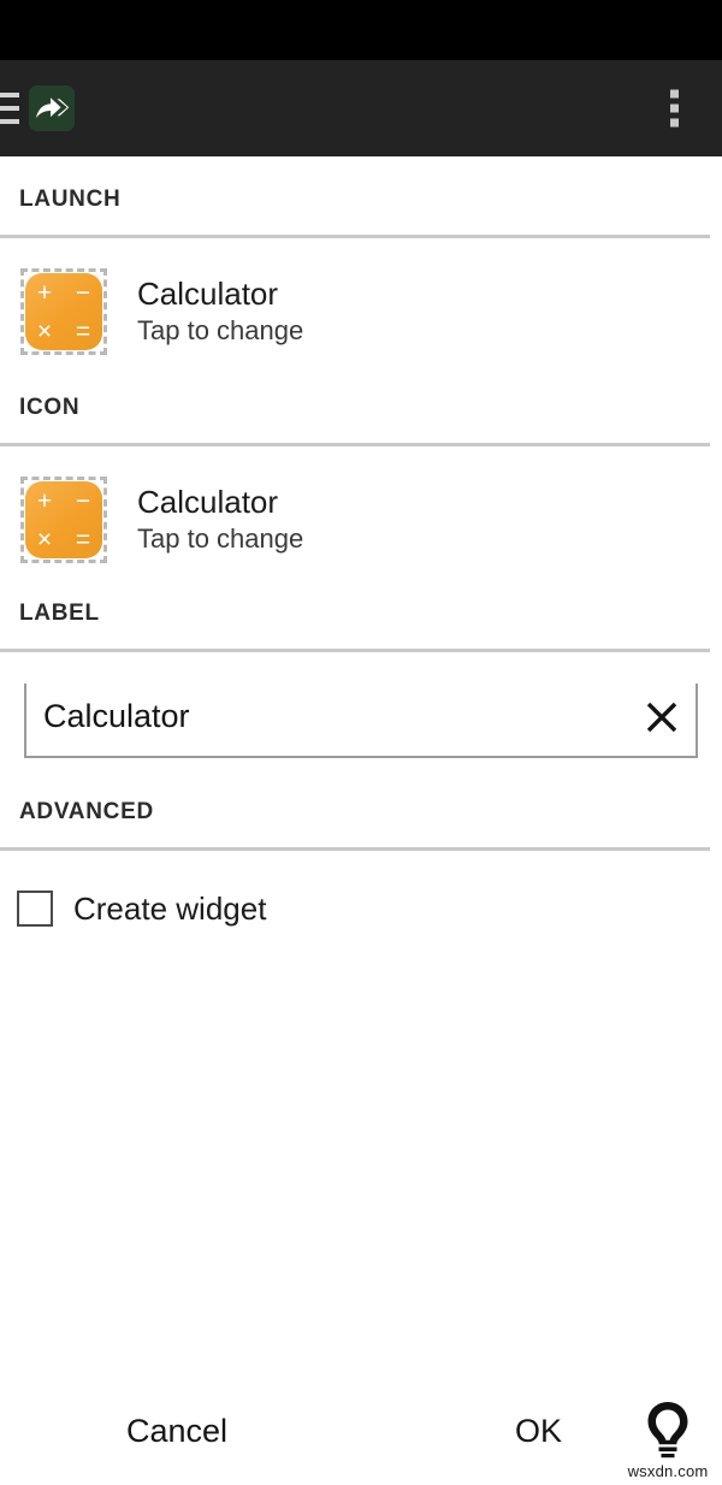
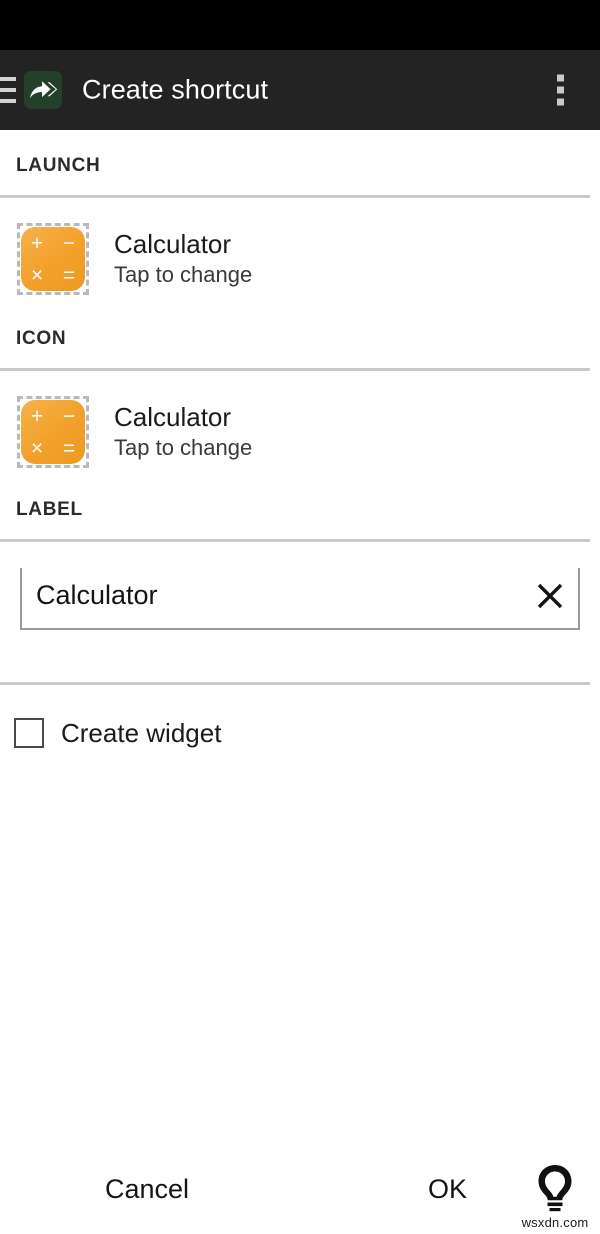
+ Create shortcut
  LAUNCH
  +
  −
  ×
  =
  Calculator
  Tap to change
  ICON
  +
  −
  ×
  =
  Calculator
  Tap to change
  LABEL
  Calculator
- ADVANCED
  Create widget
  Cancel
  OK
  wsxdn.com
